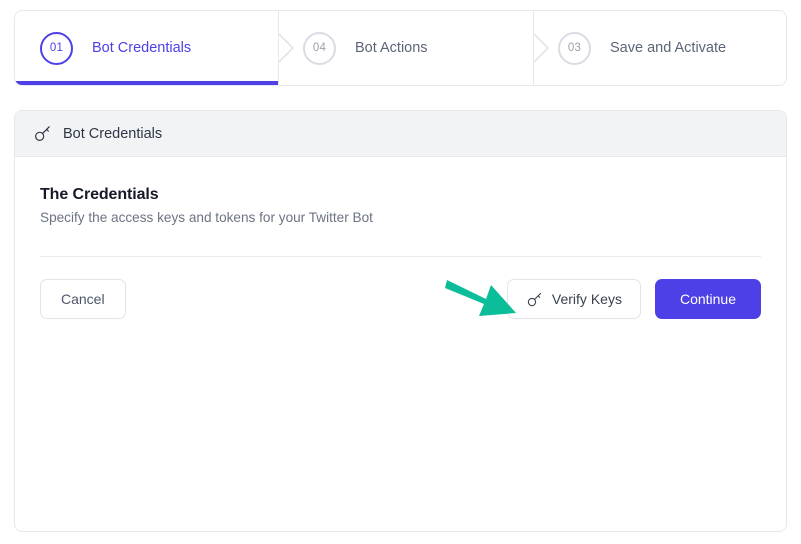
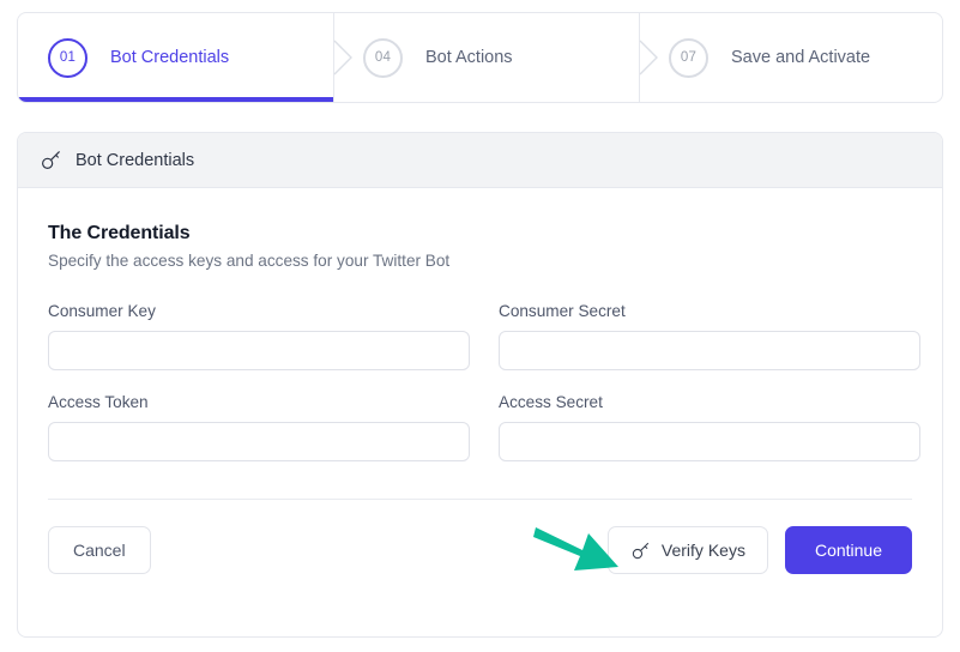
  01
  Bot Credentials
  04
  Bot Actions
- 03
+ 07
  Save and Activate
  Bot Credentials
  The Credentials
- Specify the access keys and tokens for your Twitter Bot
+ Specify the access keys and access for your Twitter Bot
+ Consumer Key
+ Consumer Secret
+ Access Token
+ Access Secret
  Cancel
  Verify Keys
  Continue
